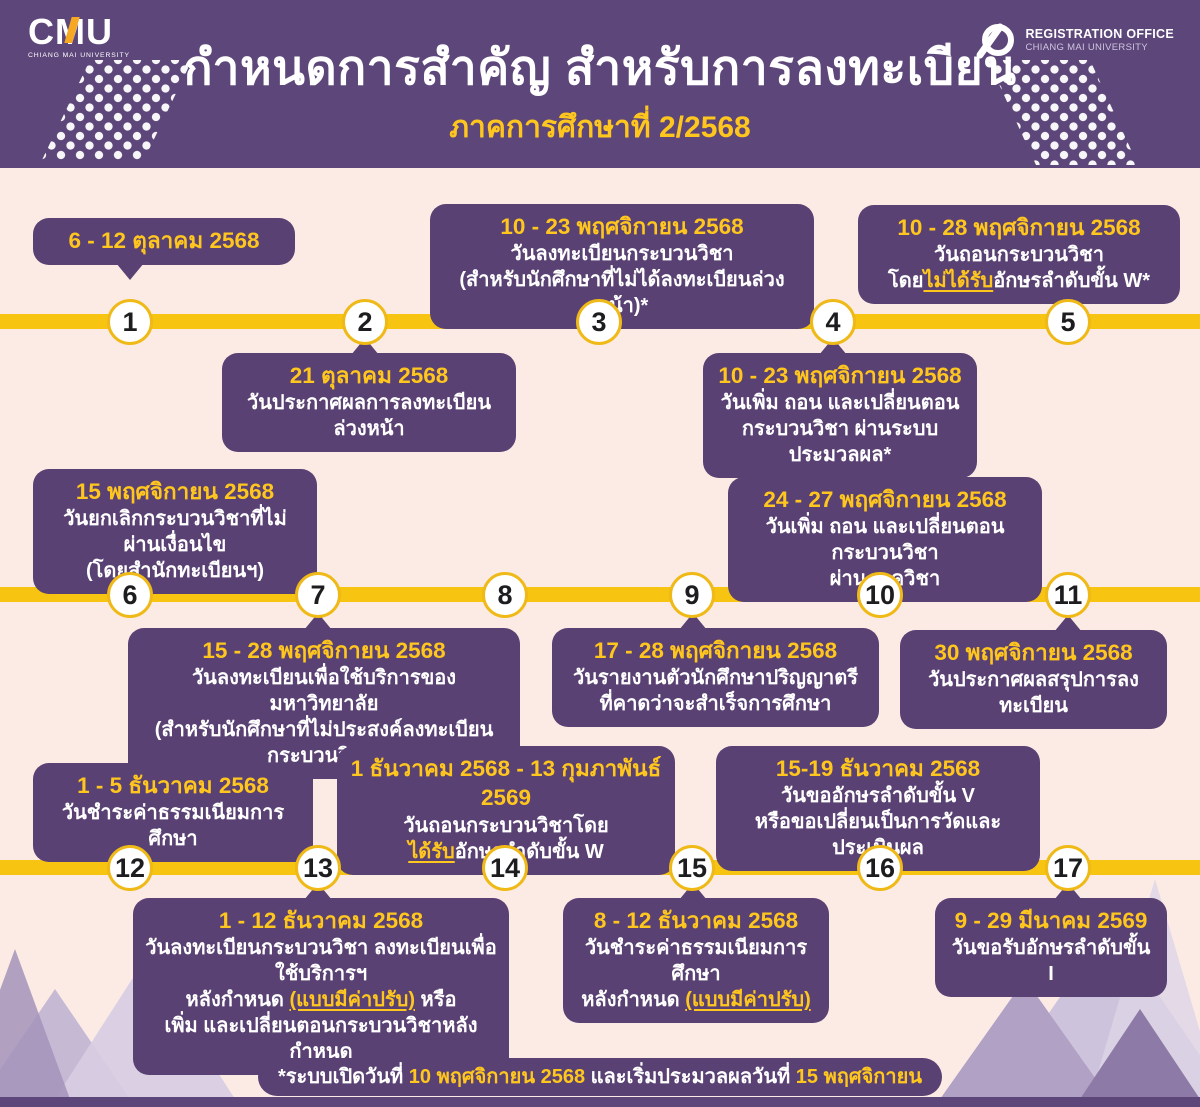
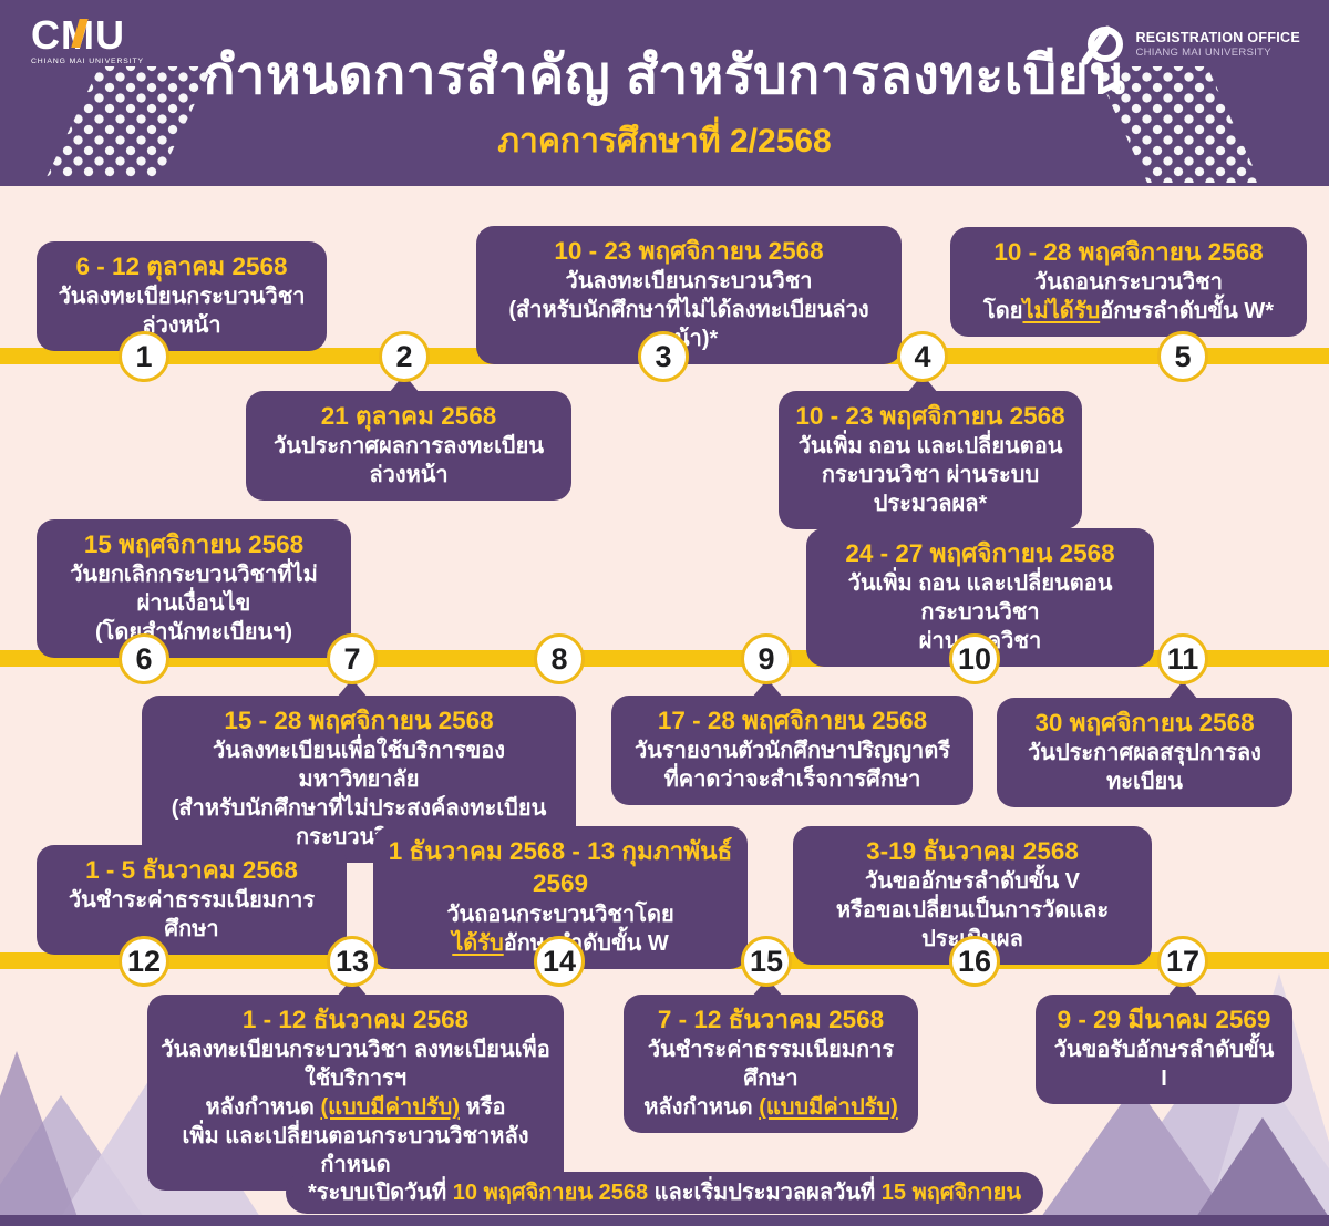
  กำหนดการสำคัญ สำหรับการลงทะเบียน
  ภาคการศึกษาที่ 2/2568
  REGISTRATION OFFICE
  CHIANG MAI UNIVERSITY
  1
  2
  3
  4
  5
  6
  7
  8
  9
  10
  11
  12
  13
  14
  15
  16
  17
  6 - 12 ตุลาคม 2568
+ วันลงทะเบียนกระบวนวิชาล่วงหน้า
  10 - 23 พฤศจิกายน 2568
  วันลงทะเบียนกระบวนวิชา
  (สำหรับนักศึกษาที่ไม่ได้ลงทะเบียนล่วงา)*
  10 - 28 พฤศจิกายน 2568
  วันถอนกระบวนวิชา
  โดยไม่ได้รับอักษรลำดับขั้น W*
  21 ตุลาคม 2568
  วันประกาศผลการลงทะเบียนล่วงหน้า
  10 - 23 พฤศจิกายน 2568
  วันเพิ่ม ถอน และเปลี่ยนตอน
  กระบวนวิชา ผ่านระบบประมวลผล*
  15 พฤศจิกายน 2568
  วันยกเลิกกระบวนวิชาที่ไม่ผ่านเงื่อนไข
  (โดยสำนักทะเบียนฯ)
  24 - 27 พฤศจิกายน 2568
  วันเพิ่ม ถอน และเปลี่ยนตอนกระบวนวิชา
  ผ่านวิชา
  15 - 28 พฤศจิกายน 2568
  วันลงทะเบียนเพื่อใช้บริการของมหาวิทยาลัย
  (สำหรับนักศึกษาที่ไม่ประสงค์ลงทะเบียนกระบวน
  17 - 28 พฤศจิกายน 2568
  วันรายงานตัวนักศึกษาปริญญาตรี
  ที่คาดว่าจะสำเร็จการศึกษา
  30 พฤศจิกายน 2568
  วันประกาศผลสรุปการลงทะเบียน
  1 - 5 ธันวาคม 2568
  วันชำระค่าธรรมเนียมการศึกษา
  1 ธันวาคม 2568 - 13 กุมภาพันธ์ 2569
  วันถอนกระบวนวิชาโดย
  ได้รับอักษดับขั้น W
- 15-19 ธันวาคม 2568
+ 3-19 ธันวาคม 2568
  วันขออักษรลำดับขั้น V
  หรือขอเปลี่ยนเป็นการวัดและประผล
  1 - 12 ธันวาคม 2568
  วันลงทะเบียนกระบวนวิชา ลงทะเบียนเพื่อใช้บริการฯ
  หลังกำหนด (แบบมีค่าปรับ) หรือ
  เพิ่ม และเปลี่ยนตอนกระบวนวิชาหลังกำหนด
- 8 - 12 ธันวาคม 2568
+ 7 - 12 ธันวาคม 2568
  วันชำระค่าธรรมเนียมการศึกษา
  หลังกำหนด (แบบมีค่าปรับ)
  9 - 29 มีนาคม 2569
  วันขอรับอักษรลำดับขั้น I
  *ระบบเปิดวันที่ 10 พฤศจิกายน 2568 และเริ่มประมวลผลวันที่ 15 พฤศจิกายน
